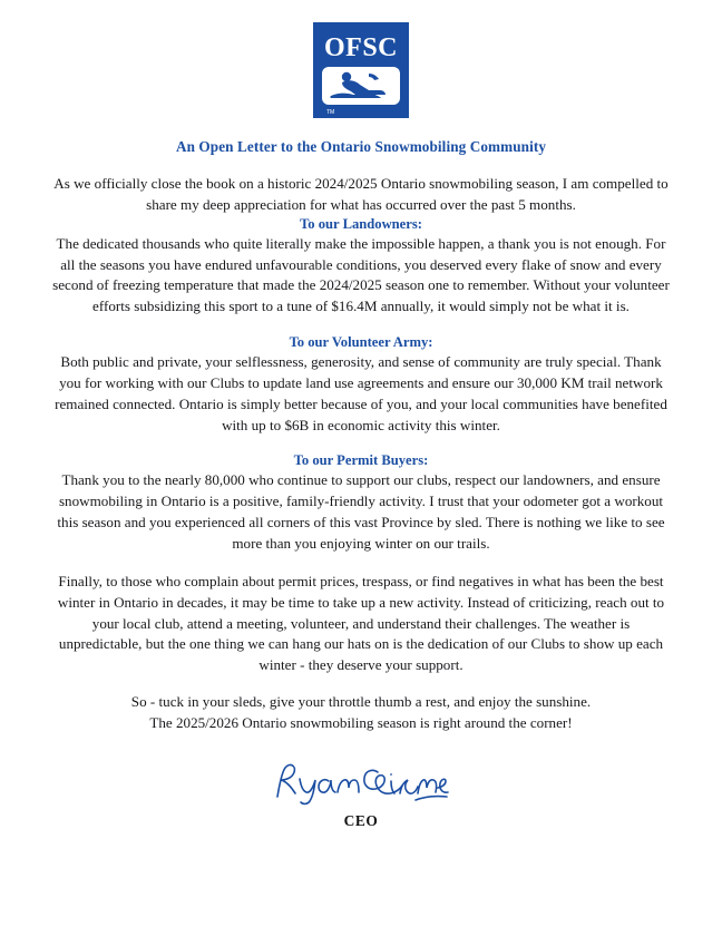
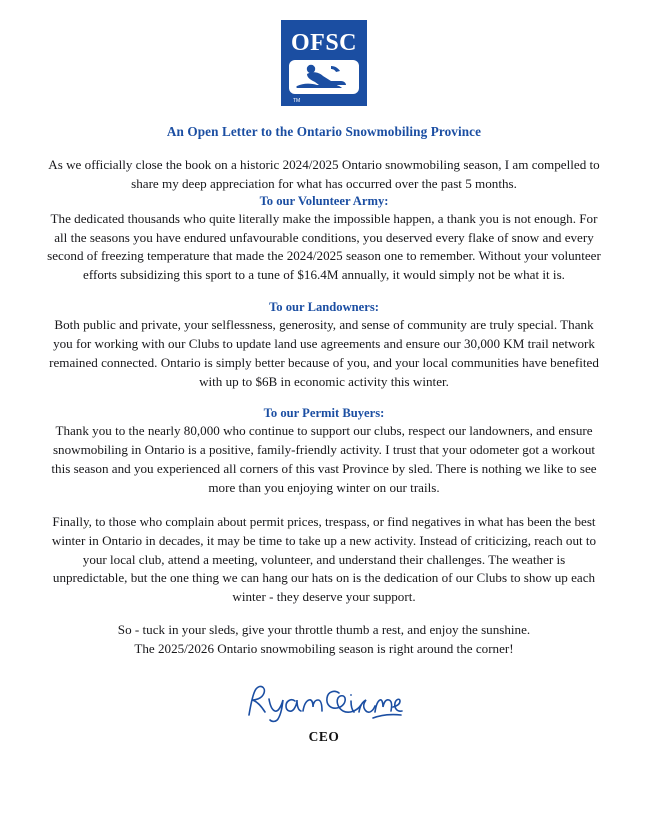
  OFSC
- An Open Letter to the Ontario Snowmobiling Community
+ An Open Letter to the Ontario Snowmobiling Province
  As we officially close the book on a historic 2024/2025 Ontario snowmobiling season, I am compelled to share my deep appreciation for what has occurred over the past 5 months.
- To our Landowners:
+ To our Volunteer Army:
  The dedicated thousands who quite literally make the impossible happen, a thank you is not enough. For all the seasons you have endured unfavourable conditions, you deserved every flake of snow and every second of freezing temperature that made the 2024/2025 season one to remember. Without your volunteer efforts subsidizing this sport to a tune of $16.4M annually, it would simply not be what it is.
- To our Volunteer Army:
+ To our Landowners:
  Both public and private, your selflessness, generosity, and sense of community are truly special. Thank you for working with our Clubs to update land use agreements and ensure our 30,000 KM trail network remained connected. Ontario is simply better because of you, and your local communities have benefited with up to $6B in economic activity this winter.
  To our Permit Buyers:
  Thank you to the nearly 80,000 who continue to support our clubs, respect our landowners, and ensure snowmobiling in Ontario is a positive, family-friendly activity. I trust that your odometer got a workout this season and you experienced all corners of this vast Province by sled. There is nothing we like to see more than you enjoying winter on our trails.
  Finally, to those who complain about permit prices, trespass, or find negatives in what has been the best winter in Ontario in decades, it may be time to take up a new activity. Instead of criticizing, reach out to your local club, attend a meeting, volunteer, and understand their challenges. The weather is unpredictable, but the one thing we can hang our hats on is the dedication of our Clubs to show up each winter - they deserve your support.
  So - tuck in your sleds, give your throttle thumb a rest, and enjoy the sunshine.
  The 2025/2026 Ontario snowmobiling season is right around the corner!
  CEO
